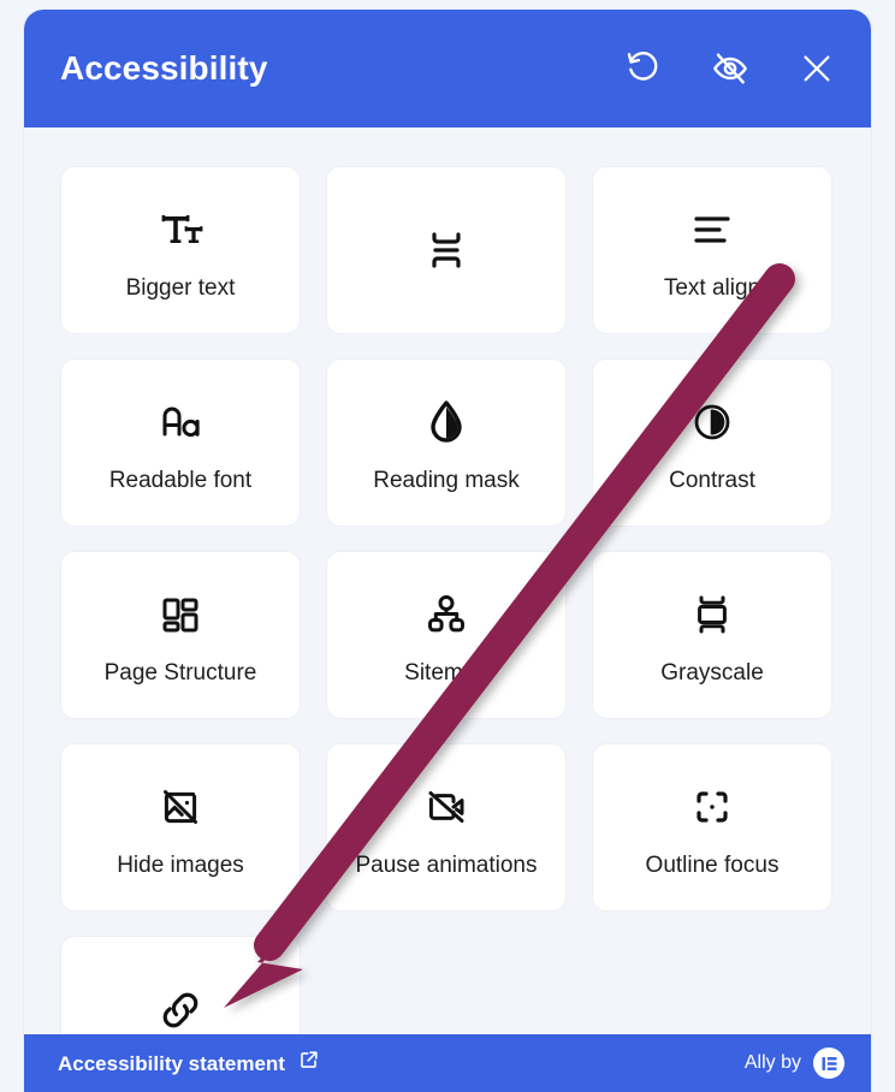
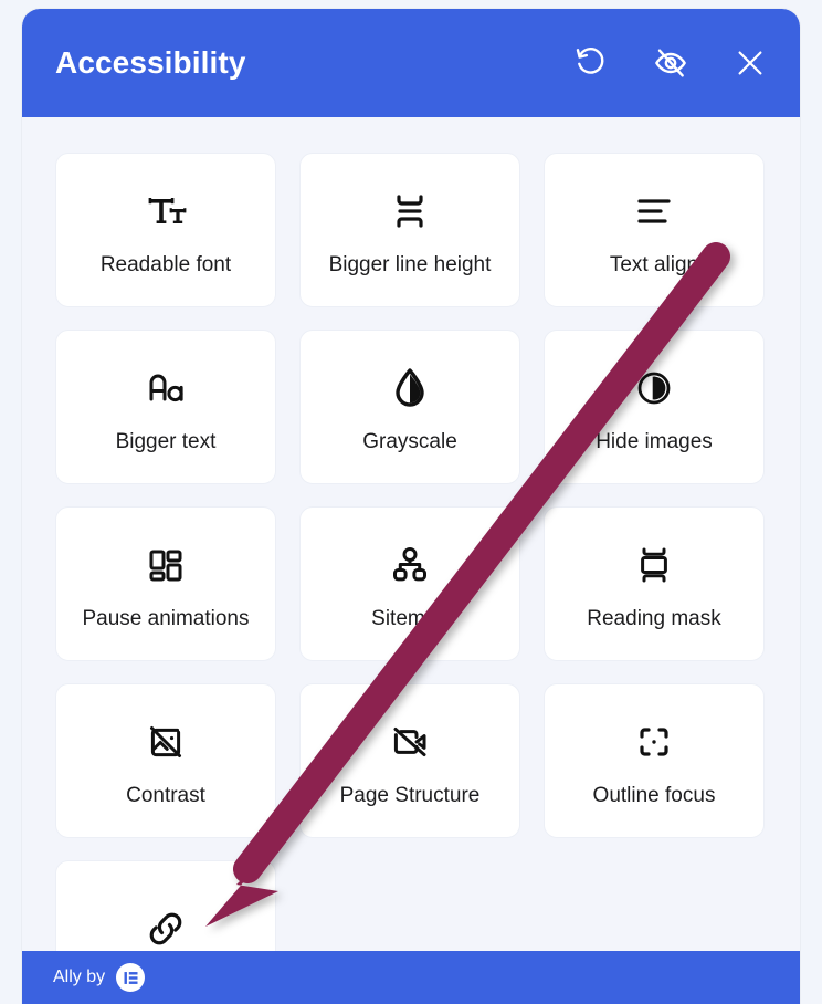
  Accessibility
- Bigger text
+ Readable font
+ Bigger line height
  Text alig
- Readable font
+ Bigger text
- Reading mask
+ Grayscale
- Contrast
+ Hide images
- Page Structure
+ Pause animations
  Sitem
- Grayscale
+ Reading mask
- Hide images
+ Contrast
- Pause animations
+ Page Structure
  Outline focus
- Accessibility statement
  Ally by
